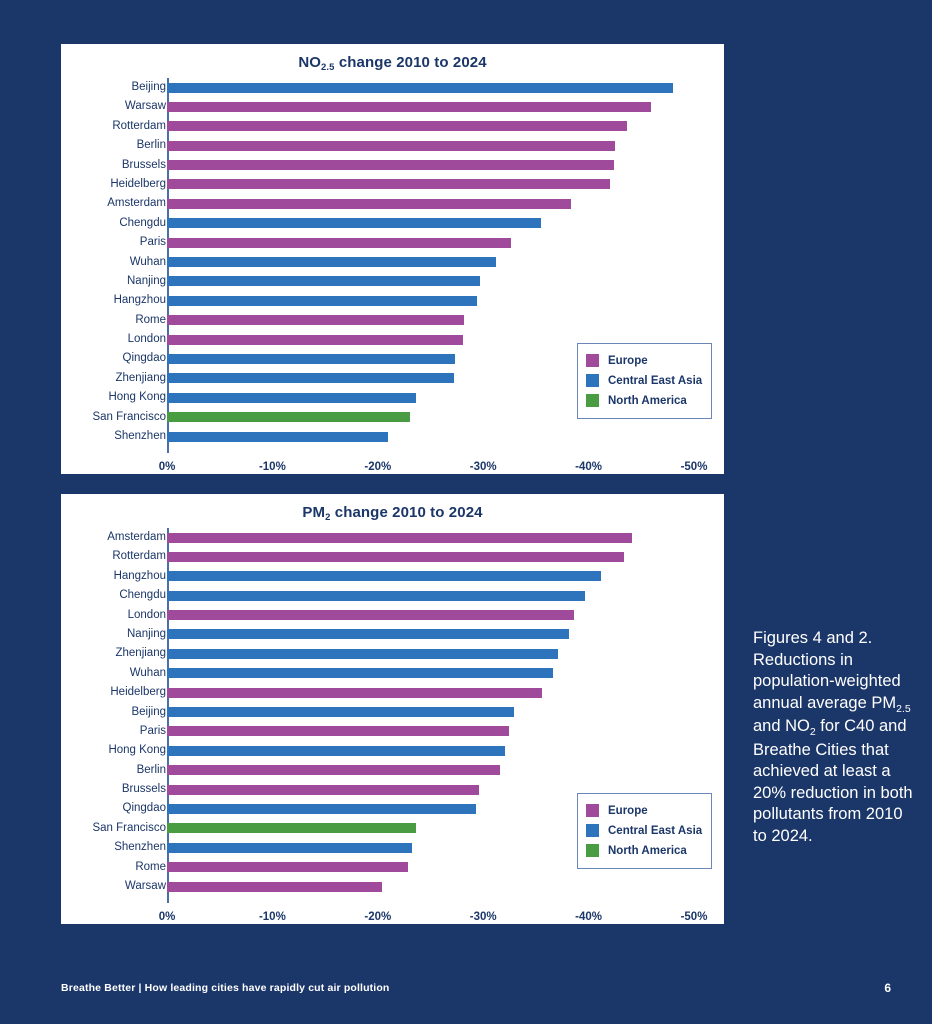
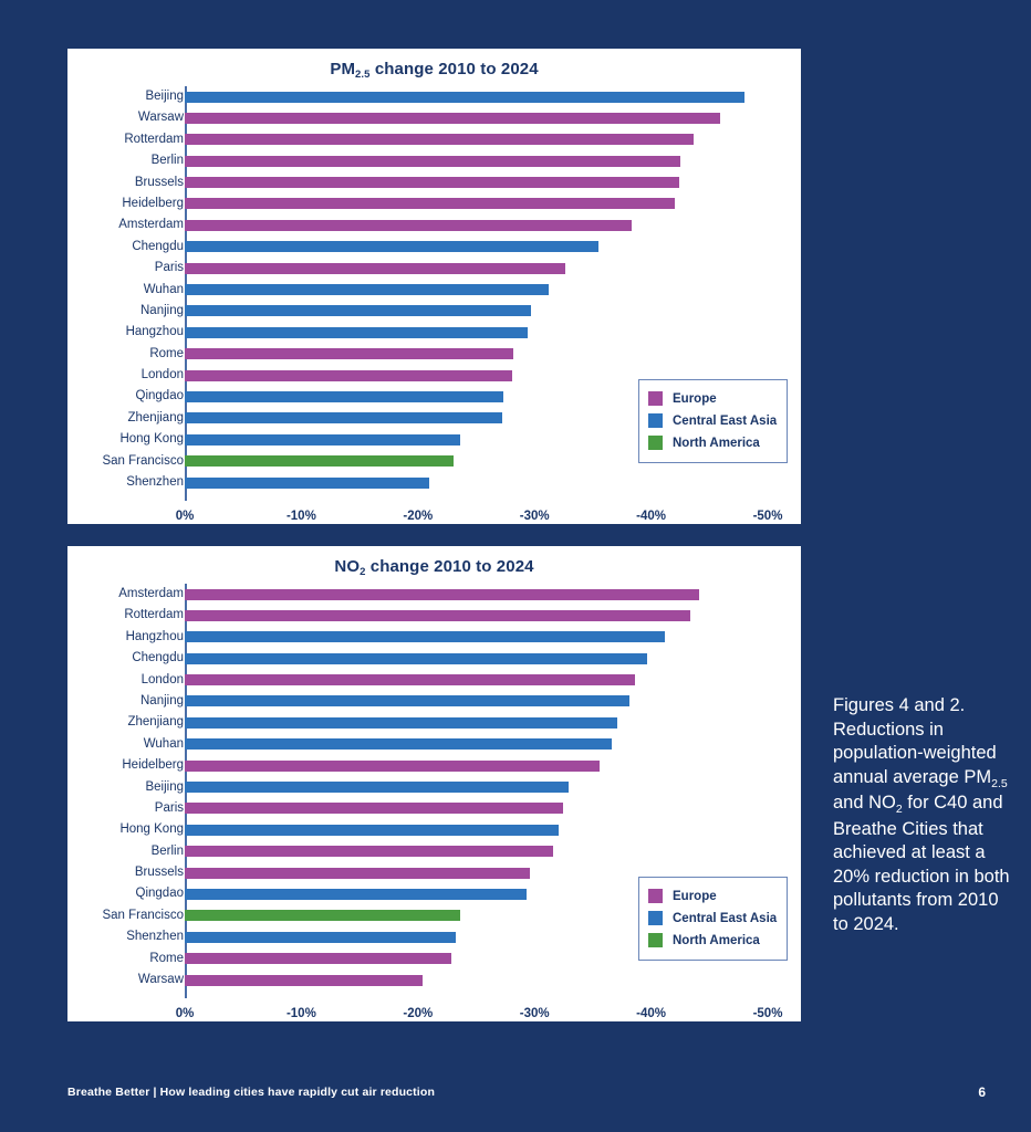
- NO2.5 change 2010 to 2024
+ PM2.5 change 2010 to 2024
  Beijing
  Warsaw
  Rotterdam
  Berlin
  Brussels
  Heidelberg
  Amsterdam
  Chengdu
  Paris
  Wuhan
  Nanjing
  Hangzhou
  Rome
  London
  Qingdao
  Zhenjiang
  Hong Kong
  San Francisco
  Shenzhen
  0%
  -10%
  -20%
  -30%
  -40%
  -50%
  Europe
  Central East Asia
  North America
- PM2 change 2010 to 2024
+ NO2 change 2010 to 2024
  Amsterdam
  Rotterdam
  Hangzhou
  Chengdu
  London
  Nanjing
  Zhenjiang
  Wuhan
  Heidelberg
  Beijing
  Paris
  Hong Kong
  Berlin
  Brussels
  Qingdao
  San Francisco
  Shenzhen
  Rome
  Warsaw
  0%
  -10%
  -20%
  -30%
  -40%
  -50%
  Europe
  Central East Asia
  North America
  Figures 4 and 2. Reductions in population-weighted annual average PM2.5 and NO2 for C40 and Breathe Cities that achieved at least a 20% reduction in both pollutants from 2010 to 2024.
- Breathe Better | How leading cities have rapidly cut air pollution
+ Breathe Better | How leading cities have rapidly cut air reduction
  6
